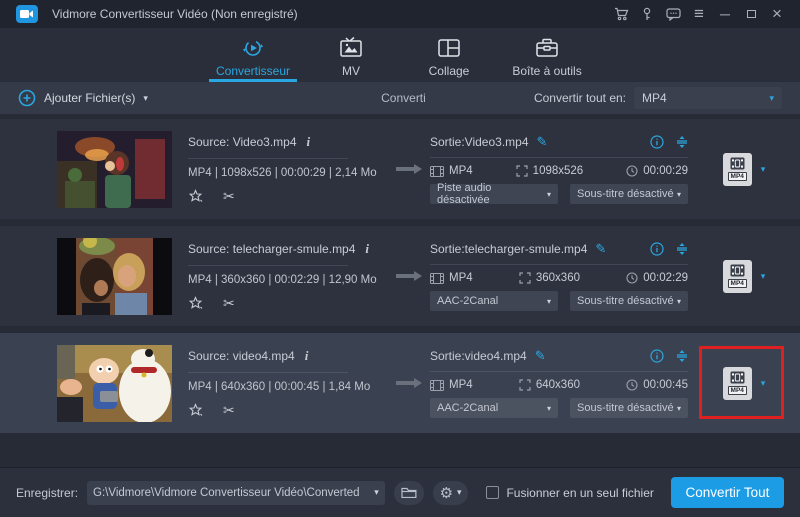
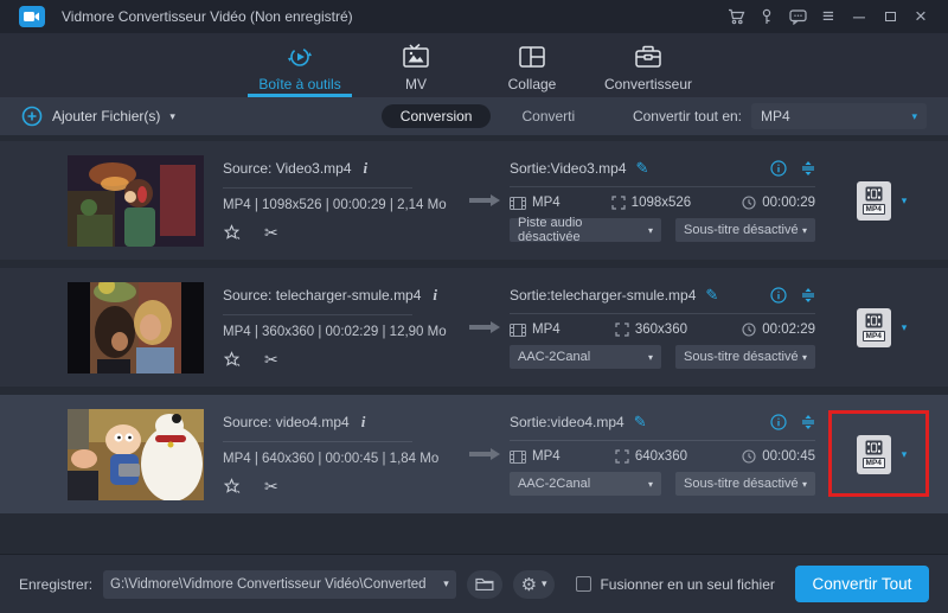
  Vidmore Convertisseur Vidéo (Non enregistré)
  ≡
  ─
  ×
- Convertisseur
+ Boîte à outils
  MV
  Collage
- Boîte à outils
+ Convertisseur
  Ajouter Fichier(s)
  ▾
+ Conversion
  Converti
  Convertir tout en:
  MP4
  ▾
  Source: Video3.mp4
  i
  MP4 | 1098x526 | 00:00:29 | 2,14 Mo
  ✂
  Sortie:Video3.mp4
  ✎
  MP4
  1098x526
  00:00:29
  Piste audio désactivée
  ▾
  Sous-titre désactivé
  ▾
  ▾
  Source: telecharger-smule.mp4
  i
  MP4 | 360x360 | 00:02:29 | 12,90 Mo
  ✂
  Sortie:telecharger-smule.mp4
  ✎
  MP4
  360x360
  00:02:29
  AAC-2Canal
  ▾
  Sous-titre désactivé
  ▾
  ▾
  Source: video4.mp4
  i
  MP4 | 640x360 | 00:00:45 | 1,84 Mo
  ✂
  Sortie:video4.mp4
  ✎
  MP4
  640x360
  00:00:45
  AAC-2Canal
  ▾
  Sous-titre désactivé
  ▾
  ▾
  Enregistrer:
  G:\Vidmore\Vidmore Convertisseur Vidéo\Converted
  ▾
  ⚙
  ▾
  Fusionner en un seul fichier
  Convertir Tout
